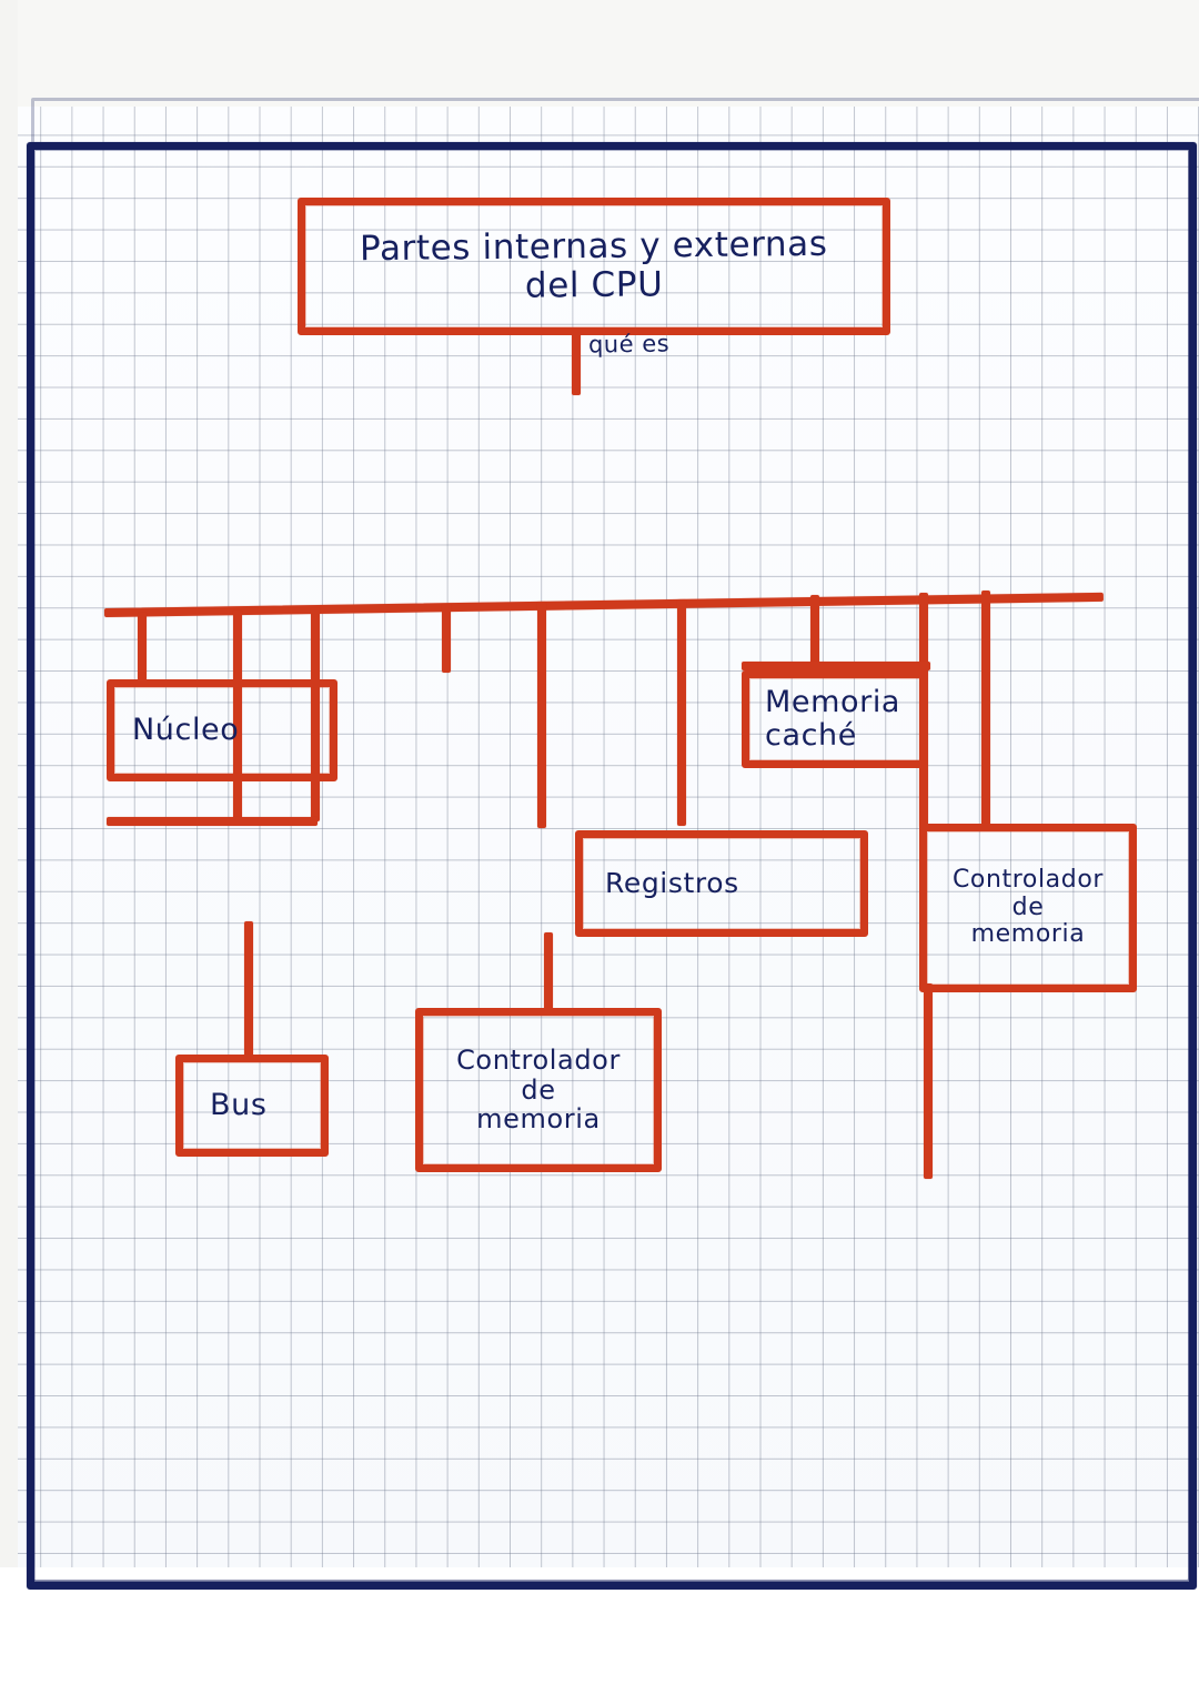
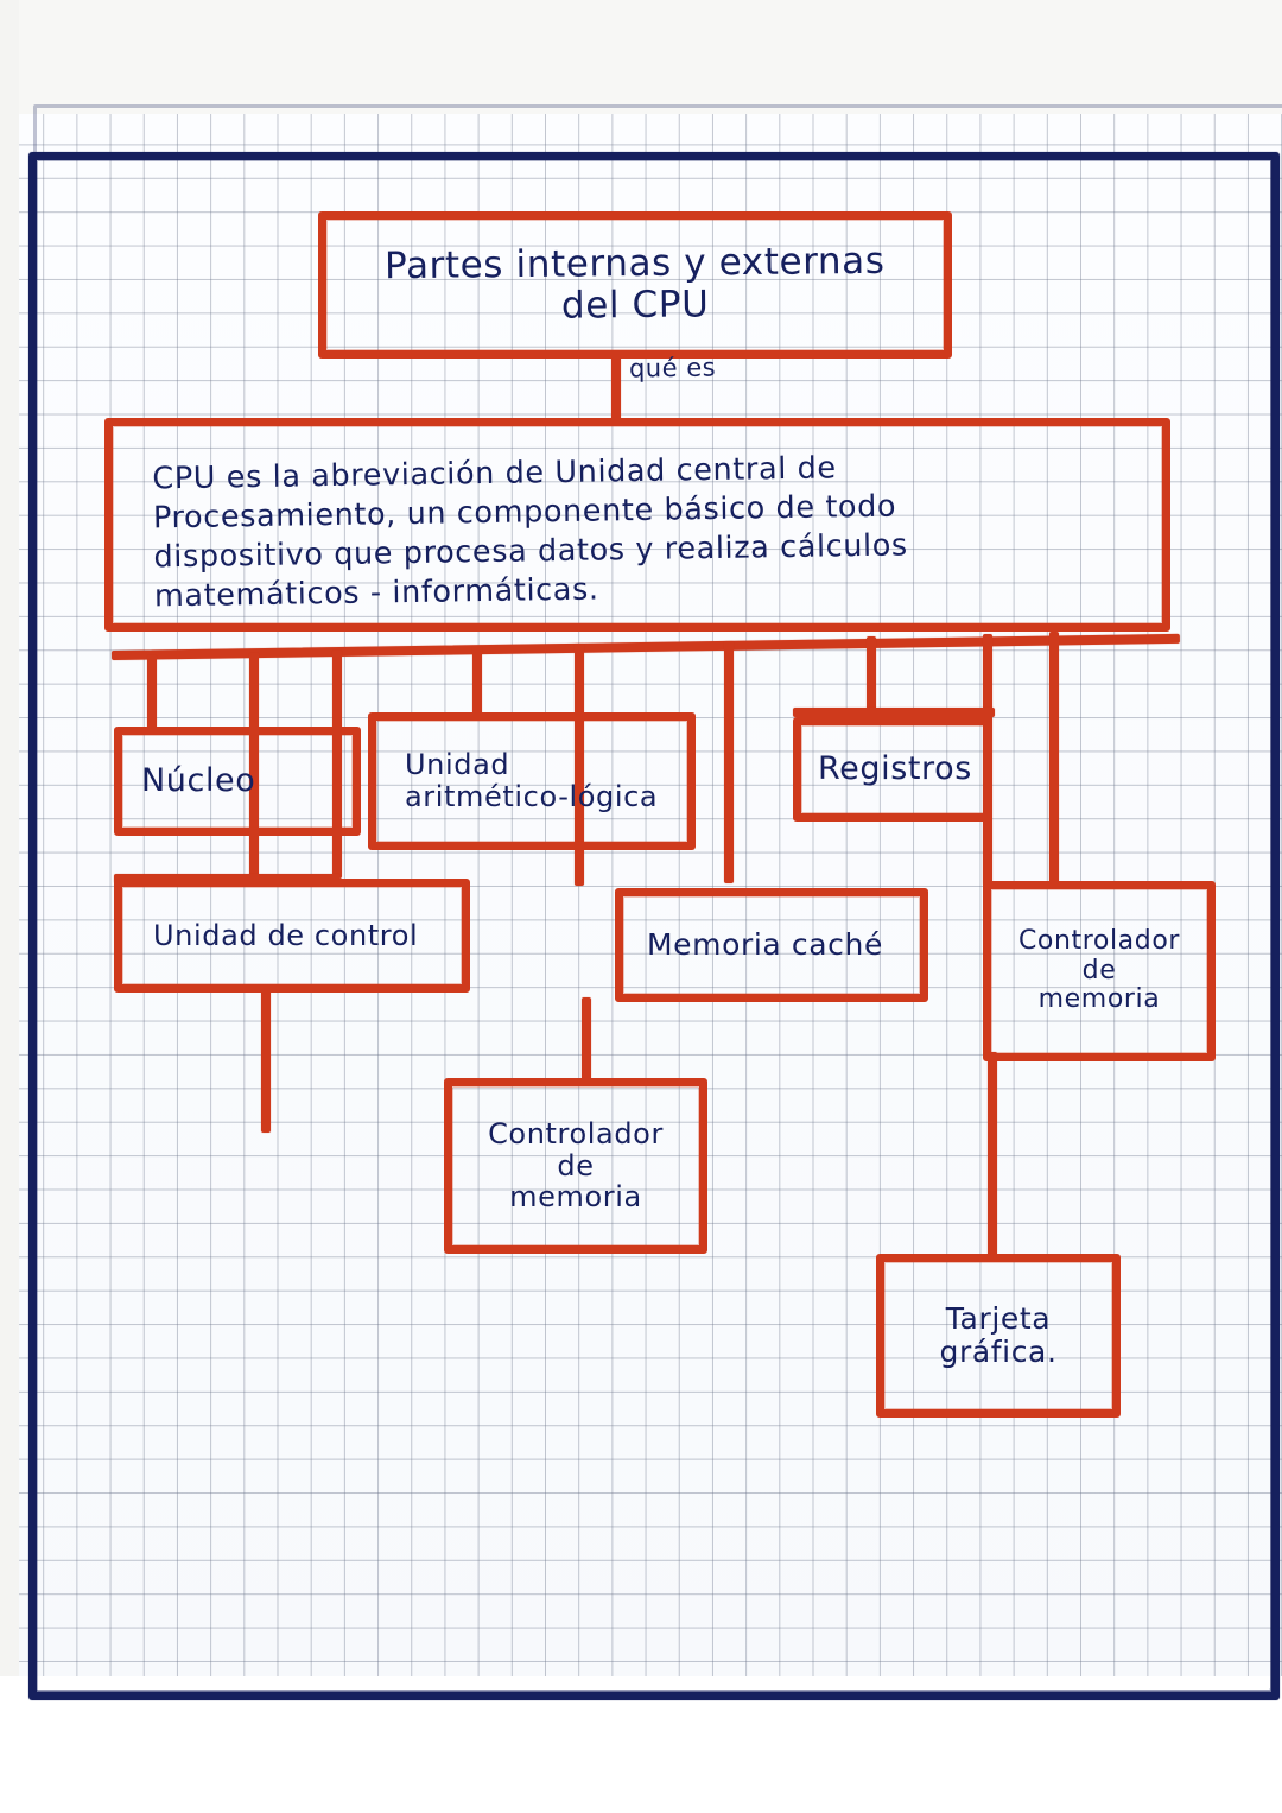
  Partes internas y externas
  del CPU
  qué es
+ CPU es la abreviación de Unidad central de
+ Procesamiento, un componente básico de todo
+ dispositivo que procesa datos y realiza cálculos
+ matemáticos - informáticas.
  Núcleo
+ Unidad
+ aritmético-lógica
- Memoria caché
+ Registros
+ Unidad de control
- Registros
+ Memoria caché
  Controlador
  de
  memoria
- Bus
  Controlador
  de
  memoria
+ Tarjeta
+ gráfica.
